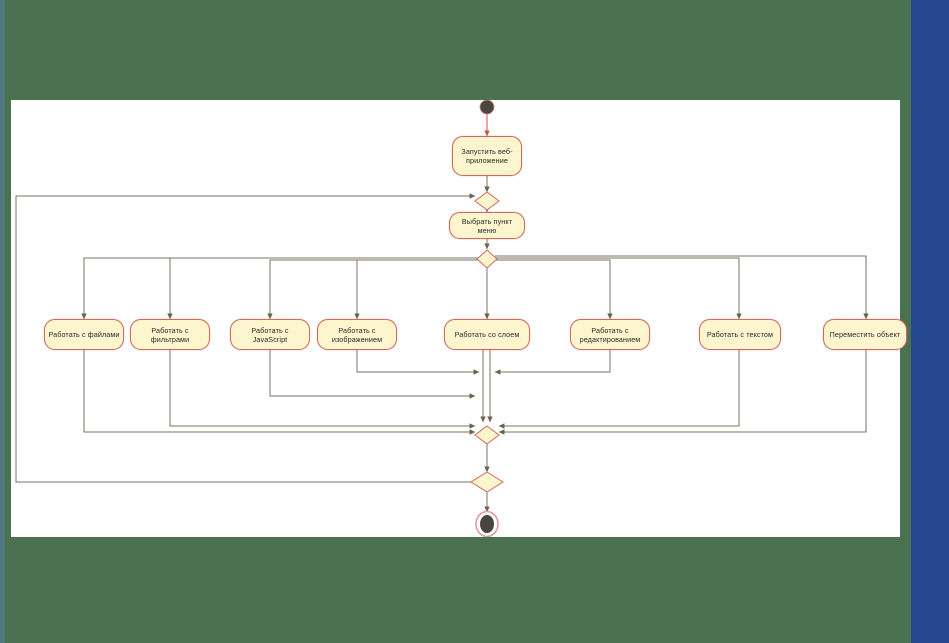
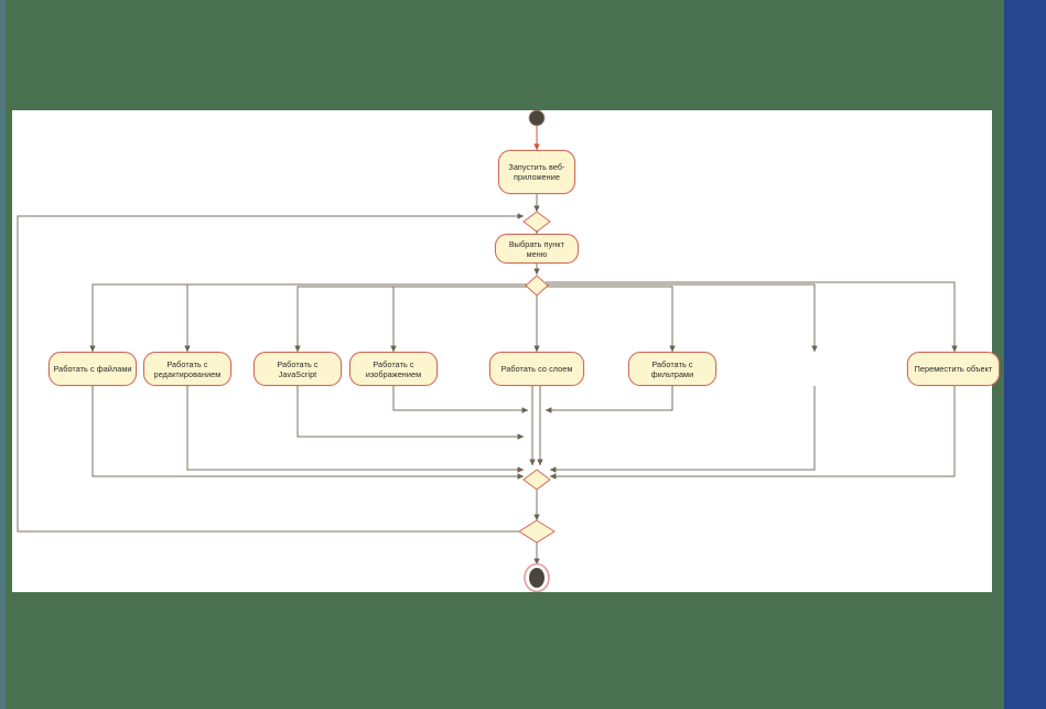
  Запустить веб-приложение
  Выбрать пункт меню
  Работать с файлами
- Работать с фильтрами
+ Работать с редактированием
  Работать с JavaScript
  Работать с изображением
  Работать со слоем
- Работать с редактированием
+ Работать с фильтрами
- Работать с текстом
  Переместить объект
